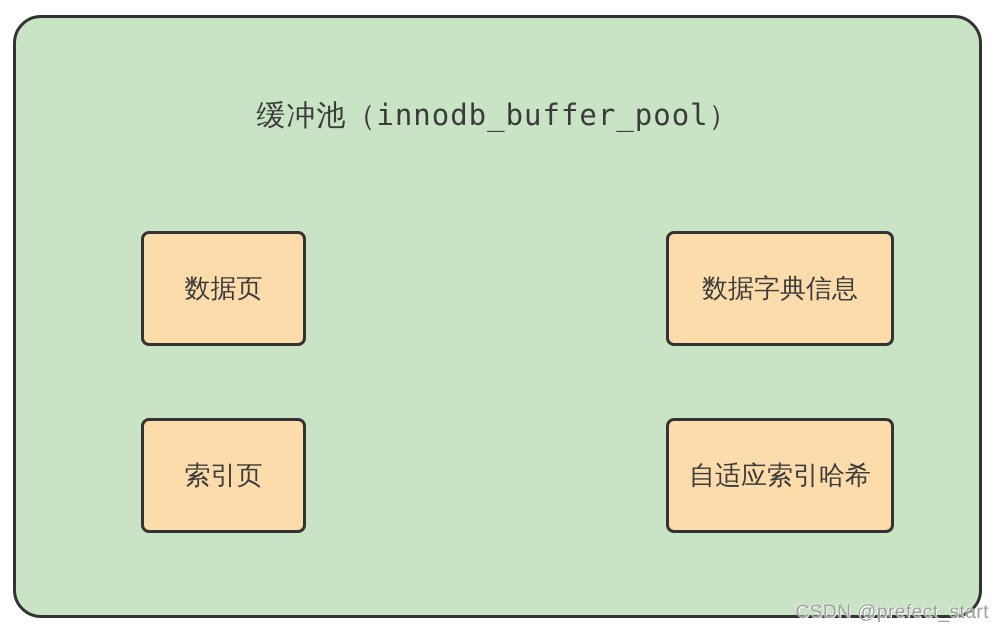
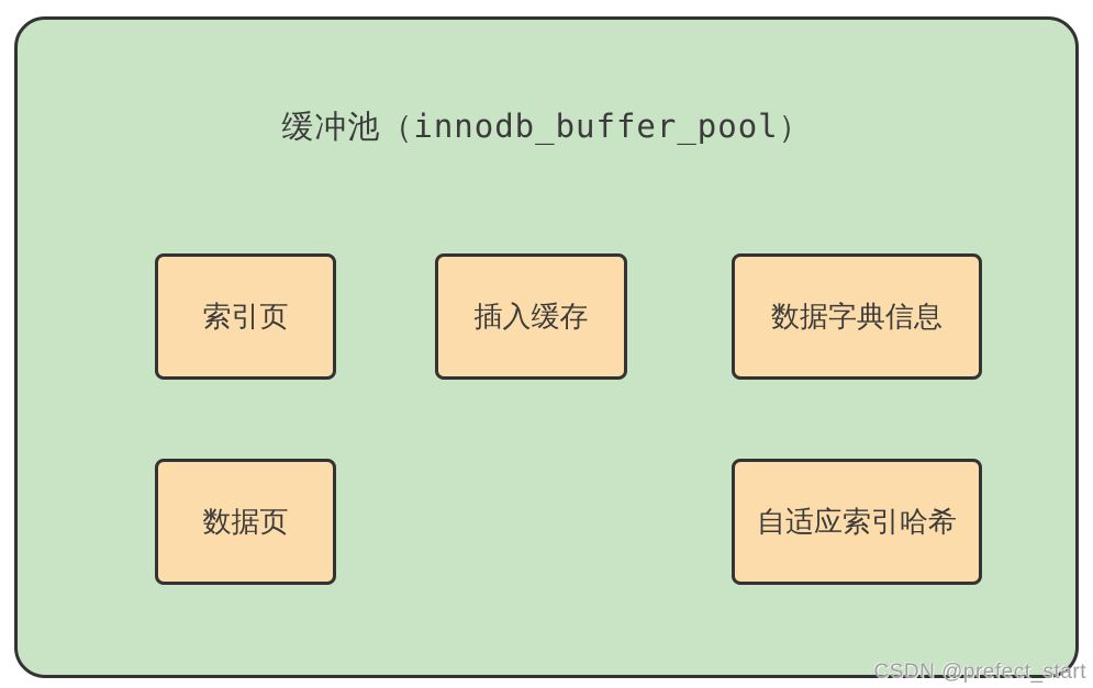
  缓冲池（innodb_buffer_pool）
- 数据页
+ 索引页
+ 插入缓存
  数据字典信息
- 索引页
+ 数据页
  自适应索引哈希
  CSDN @prefect_start
